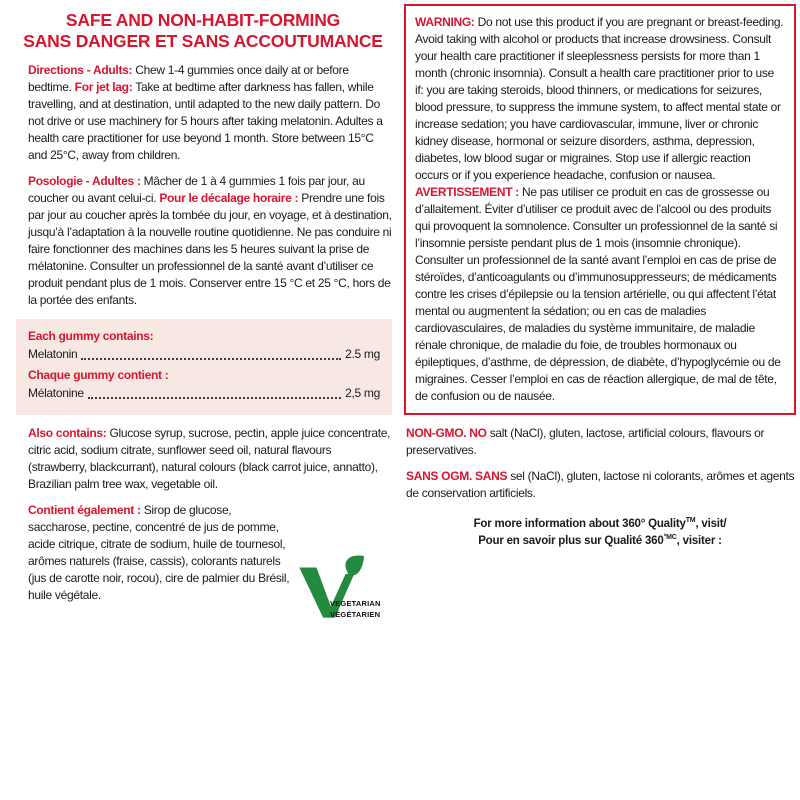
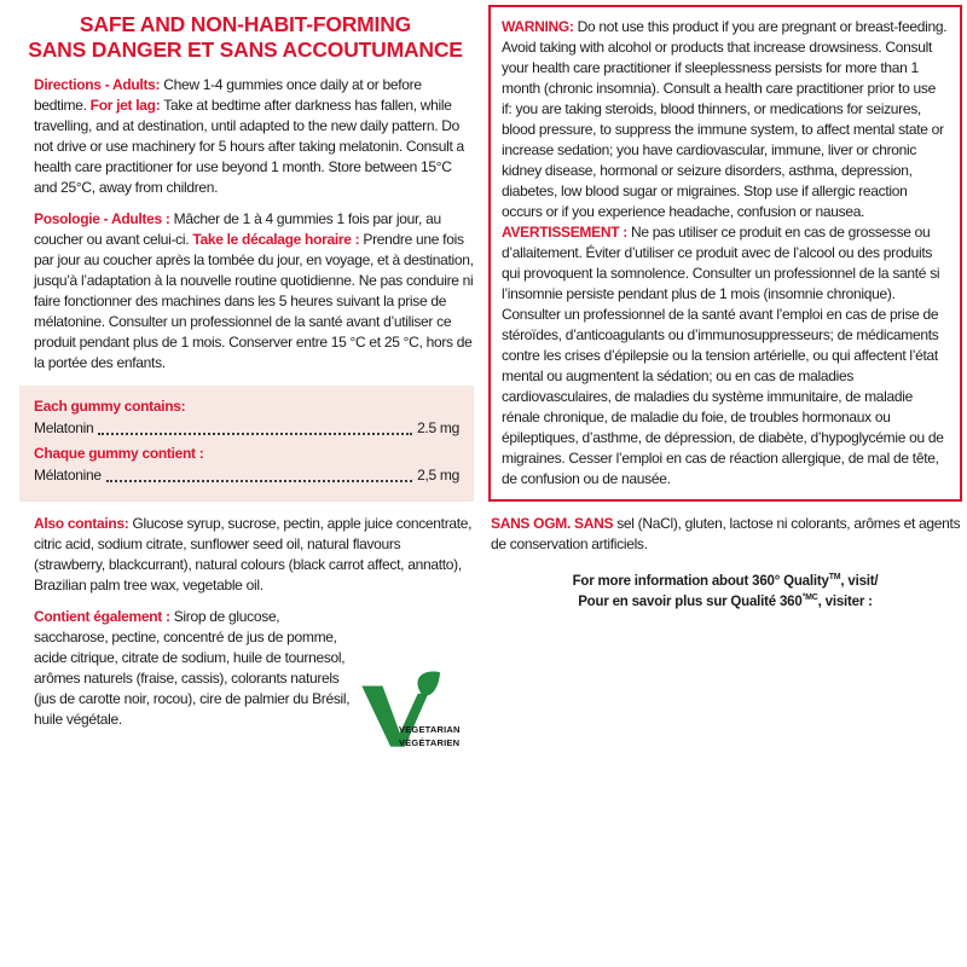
  SAFE AND NON-HABIT-FORMING
  SANS DANGER ET SANS ACCOUTUMANCE
- Directions - Adults: Chew 1-4 gummies once daily at or before bedtime. For jet lag: Take at bedtime after darkness has fallen, while travelling, and at destination, until adapted to the new daily pattern. Do not drive or use machinery for 5 hours after taking melatonin. Adultes a health care practitioner for use beyond 1 month. Store between 15°C and 25°C, away from children.
+ Directions - Adults: Chew 1-4 gummies once daily at or before bedtime. For jet lag: Take at bedtime after darkness has fallen, while travelling, and at destination, until adapted to the new daily pattern. Do not drive or use machinery for 5 hours after taking melatonin. Consult a health care practitioner for use beyond 1 month. Store between 15°C and 25°C, away from children.
- Posologie - Adultes : Mâcher de 1 à 4 gummies 1 fois par jour, au coucher ou avant celui-ci. Pour le décalage horaire : Prendre une fois par jour au coucher après la tombée du jour, en voyage, et à destination, jusqu’à l’adaptation à la nouvelle routine quotidienne. Ne pas conduire ni faire fonctionner des machines dans les 5 heures suivant la prise de mélatonine. Consulter un professionnel de la santé avant d’utiliser ce produit pendant plus de 1 mois. Conserver entre 15 °C et 25 °C, hors de la portée des enfants.
+ Posologie - Adultes : Mâcher de 1 à 4 gummies 1 fois par jour, au coucher ou avant celui-ci. Take le décalage horaire : Prendre une fois par jour au coucher après la tombée du jour, en voyage, et à destination, jusqu’à l’adaptation à la nouvelle routine quotidienne. Ne pas conduire ni faire fonctionner des machines dans les 5 heures suivant la prise de mélatonine. Consulter un professionnel de la santé avant d’utiliser ce produit pendant plus de 1 mois. Conserver entre 15 °C et 25 °C, hors de la portée des enfants.
  Each gummy contains:
  Melatonin
  2.5 mg
  Chaque gummy contient :
  Mélatonine
  2,5 mg
- Also contains: Glucose syrup, sucrose, pectin, apple juice concentrate, citric acid, sodium citrate, sunflower seed oil, natural flavours (strawberry, blackcurrant), natural colours (black carrot juice, annatto), Brazilian palm tree wax, vegetable oil.
+ Also contains: Glucose syrup, sucrose, pectin, apple juice concentrate, citric acid, sodium citrate, sunflower seed oil, natural flavours (strawberry, blackcurrant), natural colours (black carrot affect, annatto), Brazilian palm tree wax, vegetable oil.
  VEGETARIAN
  VÉGÉTARIEN
  Contient également : Sirop de glucose, saccharose, pectine, concentré de jus de pomme, acide citrique, citrate de sodium, huile de tournesol, arômes naturels (fraise, cassis), colorants naturels (jus de carotte noir, rocou), cire de palmier du Brésil, huile végétale.
  WARNING: Do not use this product if you are pregnant or breast-feeding. Avoid taking with alcohol or products that increase drowsiness. Consult your health care practitioner if sleeplessness persists for more than 1 month (chronic insomnia). Consult a health care practitioner prior to use if: you are taking steroids, blood thinners, or medications for seizures, blood pressure, to suppress the immune system, to affect mental state or increase sedation; you have cardiovascular, immune, liver or chronic kidney disease, hormonal or seizure disorders, asthma, depression, diabetes, low blood sugar or migraines. Stop use if allergic reaction occurs or if you experience headache, confusion or nausea.
  AVERTISSEMENT : Ne pas utiliser ce produit en cas de grossesse ou d’allaitement. Éviter d’utiliser ce produit avec de l’alcool ou des produits qui provoquent la somnolence. Consulter un professionnel de la santé si l’insomnie persiste pendant plus de 1 mois (insomnie chronique). Consulter un professionnel de la santé avant l’emploi en cas de prise de stéroïdes, d’anticoagulants ou d’immunosuppresseurs; de médicaments contre les crises d’épilepsie ou la tension artérielle, ou qui affectent l’état mental ou augmentent la sédation; ou en cas de maladies cardiovasculaires, de maladies du système immunitaire, de maladie rénale chronique, de maladie du foie, de troubles hormonaux ou épileptiques, d’asthme, de dépression, de diabète, d’hypoglycémie ou de migraines. Cesser l’emploi en cas de réaction allergique, de mal de tête, de confusion ou de nausée.
- NON-GMO. NO salt (NaCl), gluten, lactose, artificial colours, flavours or preservatives.
  SANS OGM. SANS sel (NaCl), gluten, lactose ni colorants, arômes et agents de conservation artificiels.
  For more information about 360° Quality , visit/
  Pour en savoir plus sur Qualité 360 , visiter :
